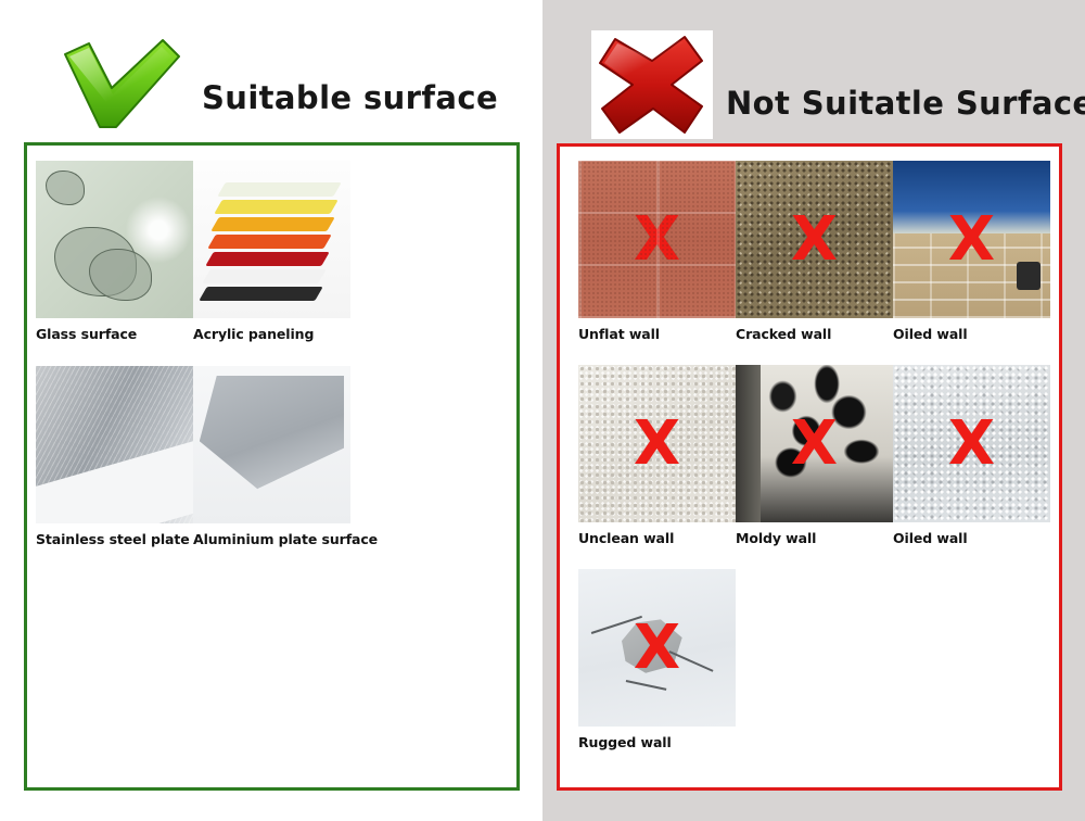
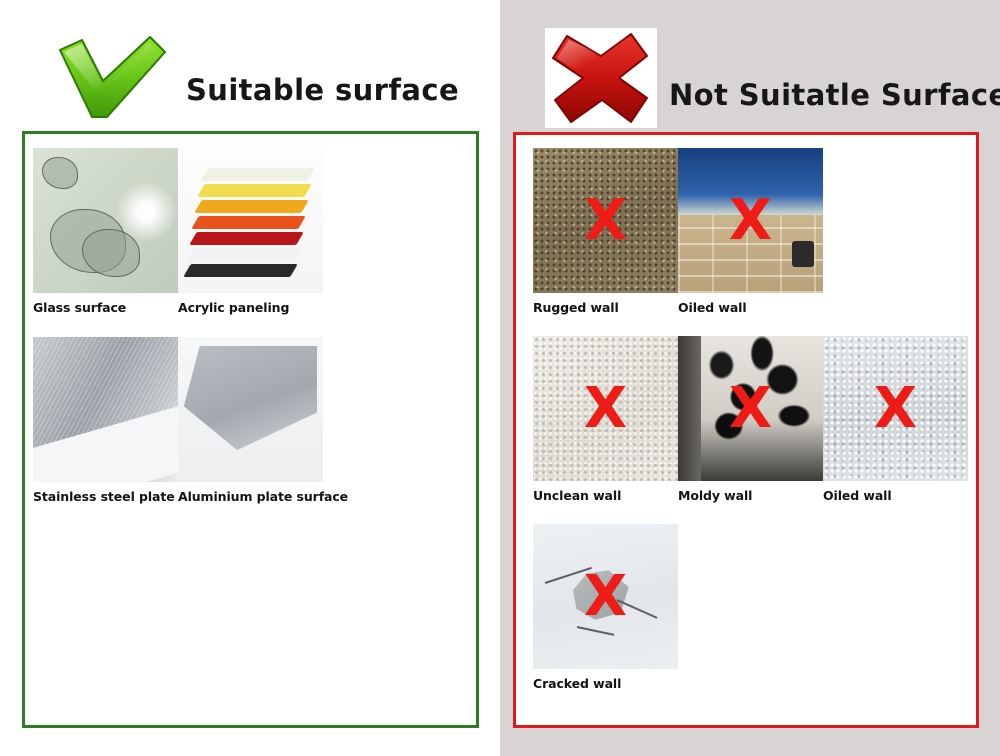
  Suitable surface
  Not Suitatle Surface
  Glass surface
  Acrylic paneling
  Stainless steel plate
  Aluminium plate surface
- Unflat wall
  X
- Cracked wall
+ Rugged wall
  X
  Oiled wall
  X
  Unclean wall
  X
  Moldy wall
  X
  Oiled wall
  X
- Rugged wall
+ Cracked wall
